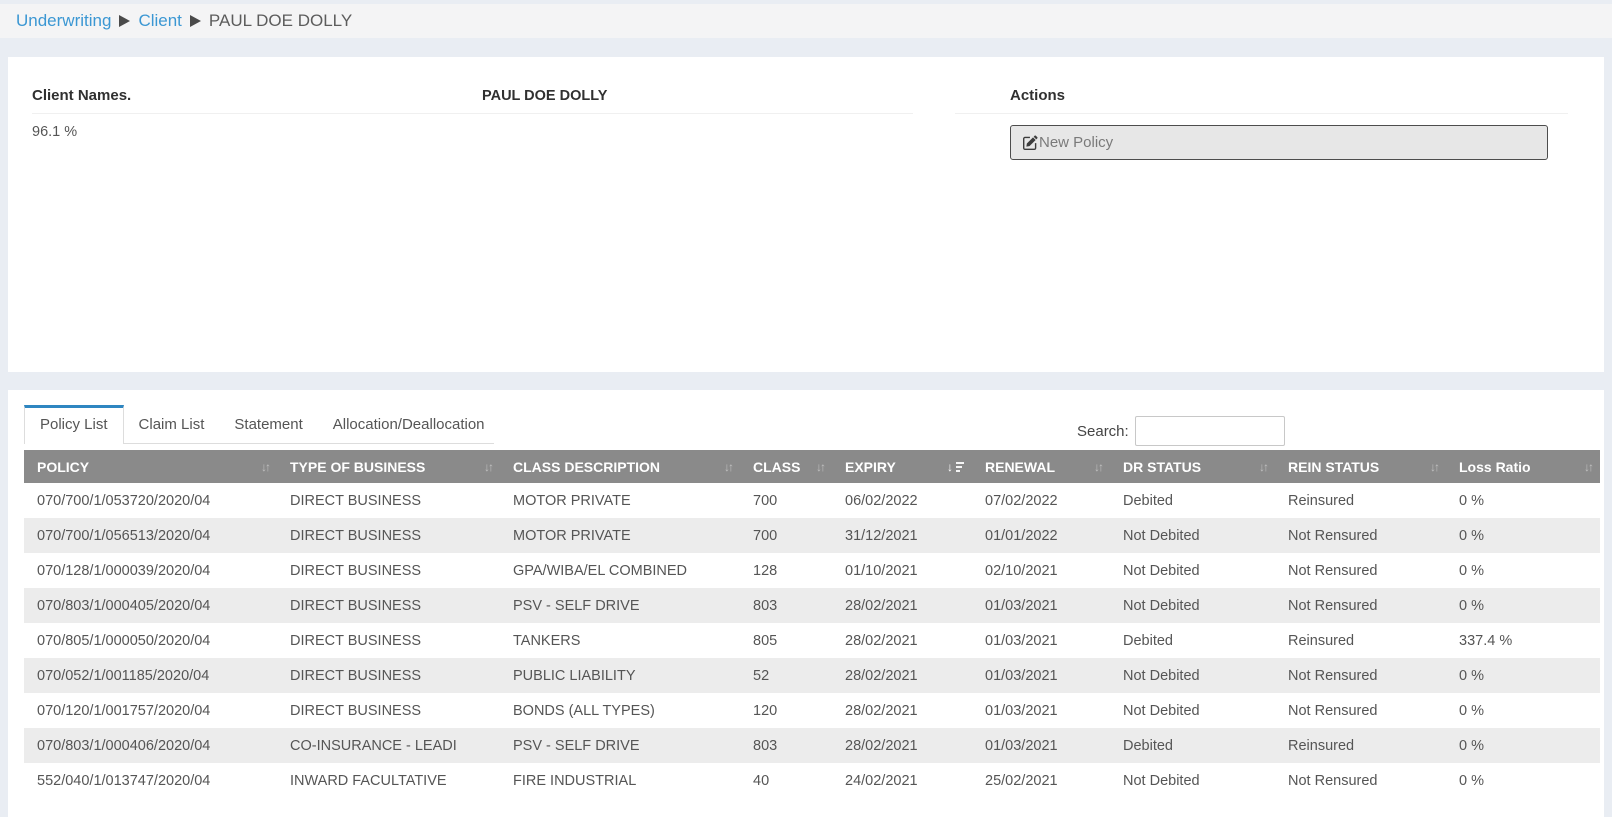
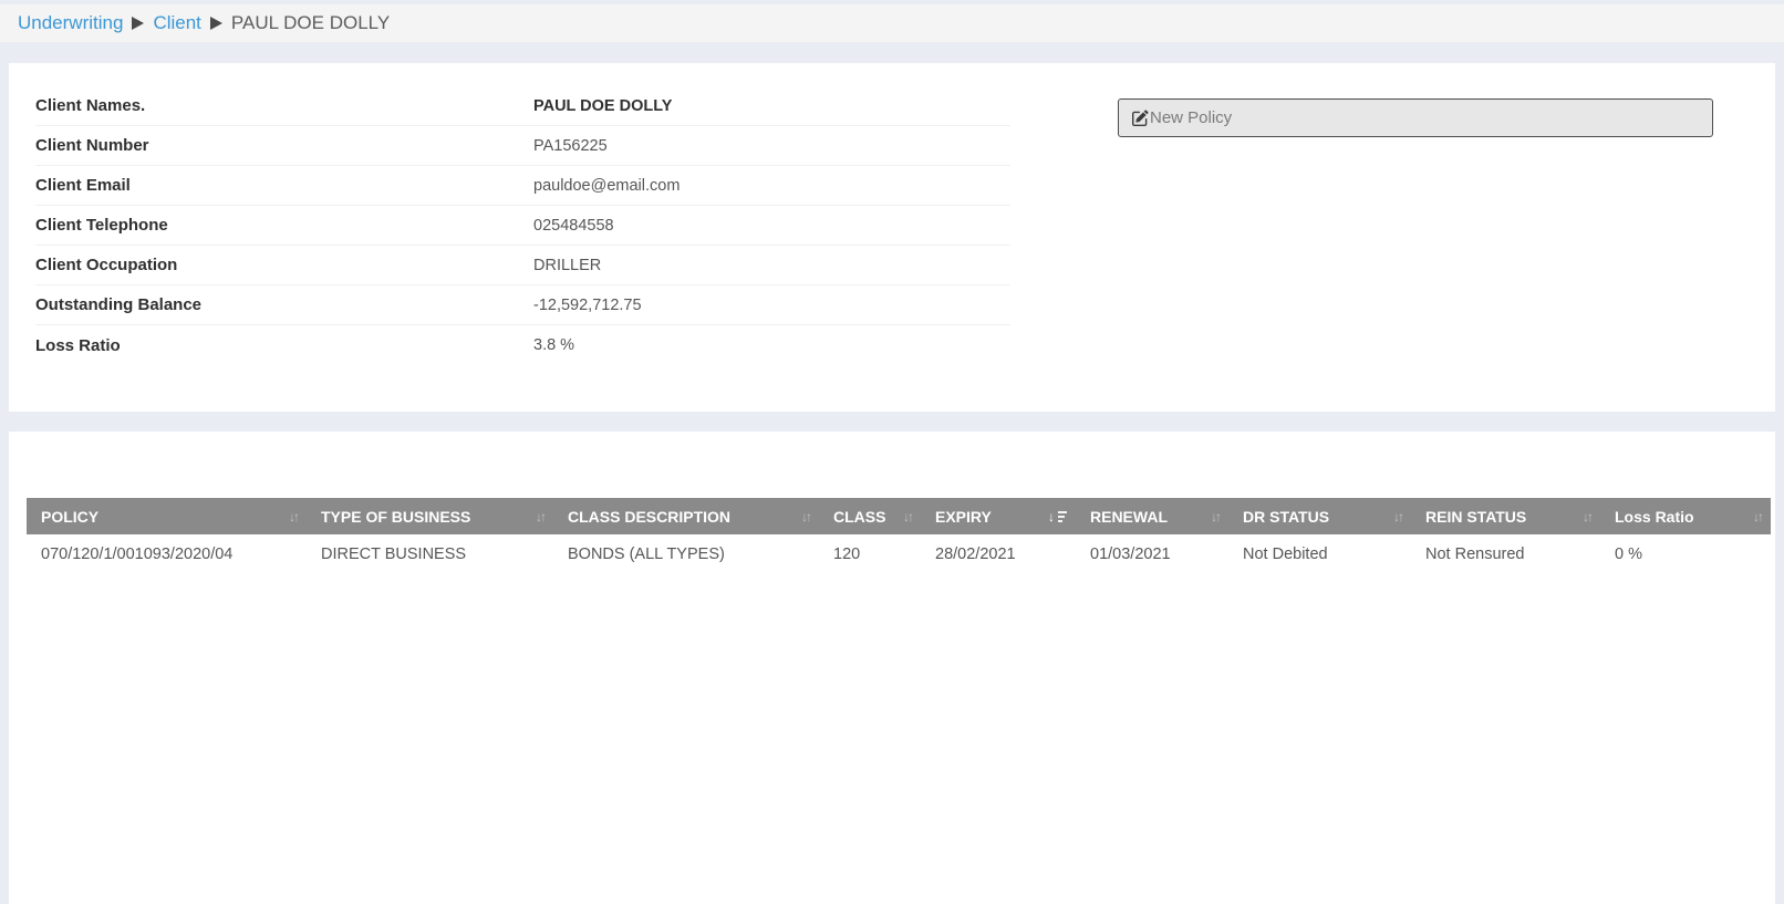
  Underwriting
  Client
  PAUL DOE DOLLY
  Client Names.
  PAUL DOE DOLLY
+ Client Number
+ PA156225
+ Client Email
+ pauldoe@email.com
+ Client Telephone
+ 025484558
+ Client Occupation
+ DRILLER
+ Outstanding Balance
+ -12,592,712.75
+ Loss Ratio
- 96.1 %
+ 3.8 %
- Actions
  New Policy
- Policy List
- Claim List
- Statement
- Allocation/Deallocation
- Search:
  POLICY ↓↑	TYPE OF BUSINESS ↓↑	CLASS DESCRIPTION ↓↑	CLASS ↓↑	EXPIRY ↓	RENEWAL ↓↑	DR STATUS ↓↑	REIN STATUS ↓↑	Loss Ratio ↓↑
- 070/700/1/053720/2020/04	DIRECT BUSINESS	MOTOR PRIVATE	700	06/02/2022	07/02/2022	Debited	Reinsured	0 %
- 070/700/1/056513/2020/04	DIRECT BUSINESS	MOTOR PRIVATE	700	31/12/2021	01/01/2022	Not Debited	Not Rensured	0 %
- 070/128/1/000039/2020/04	DIRECT BUSINESS	GPA/WIBA/EL COMBINED	128	01/10/2021	02/10/2021	Not Debited	Not Rensured	0 %
- 070/803/1/000405/2020/04	DIRECT BUSINESS	PSV - SELF DRIVE	803	28/02/2021	01/03/2021	Not Debited	Not Rensured	0 %
- 070/805/1/000050/2020/04	DIRECT BUSINESS	TANKERS	805	28/02/2021	01/03/2021	Debited	Reinsured	337.4 %
- 070/052/1/001185/2020/04	DIRECT BUSINESS	PUBLIC LIABILITY	52	28/02/2021	01/03/2021	Not Debited	Not Rensured	0 %
- 070/120/1/001757/2020/04	DIRECT BUSINESS	BONDS (ALL TYPES)	120	28/02/2021	01/03/2021	Not Debited	Not Rensured	0 %
+ 070/120/1/001093/2020/04	DIRECT BUSINESS	BONDS (ALL TYPES)	120	28/02/2021	01/03/2021	Not Debited	Not Rensured	0 %
- 070/803/1/000406/2020/04	CO-INSURANCE - LEADI	PSV - SELF DRIVE	803	28/02/2021	01/03/2021	Debited	Reinsured	0 %
- 552/040/1/013747/2020/04	INWARD FACULTATIVE	FIRE INDUSTRIAL	40	24/02/2021	25/02/2021	Not Debited	Not Rensured	0 %
